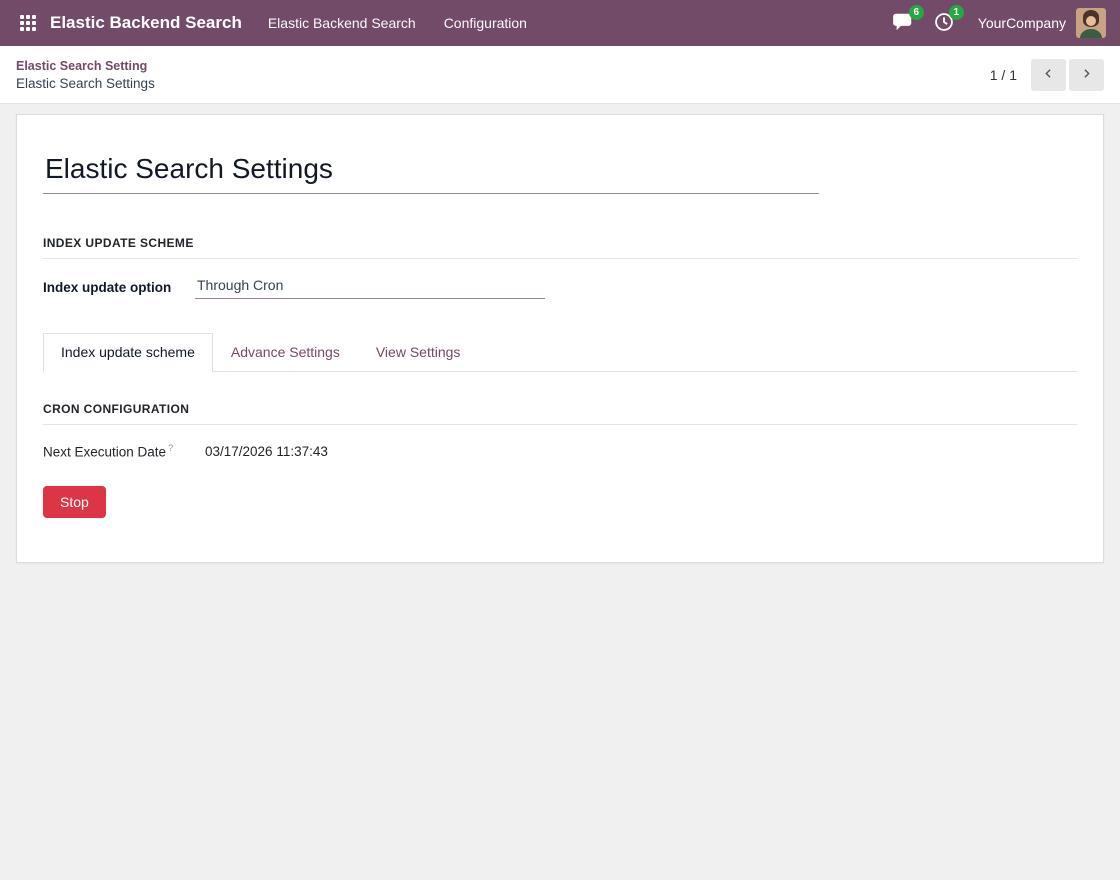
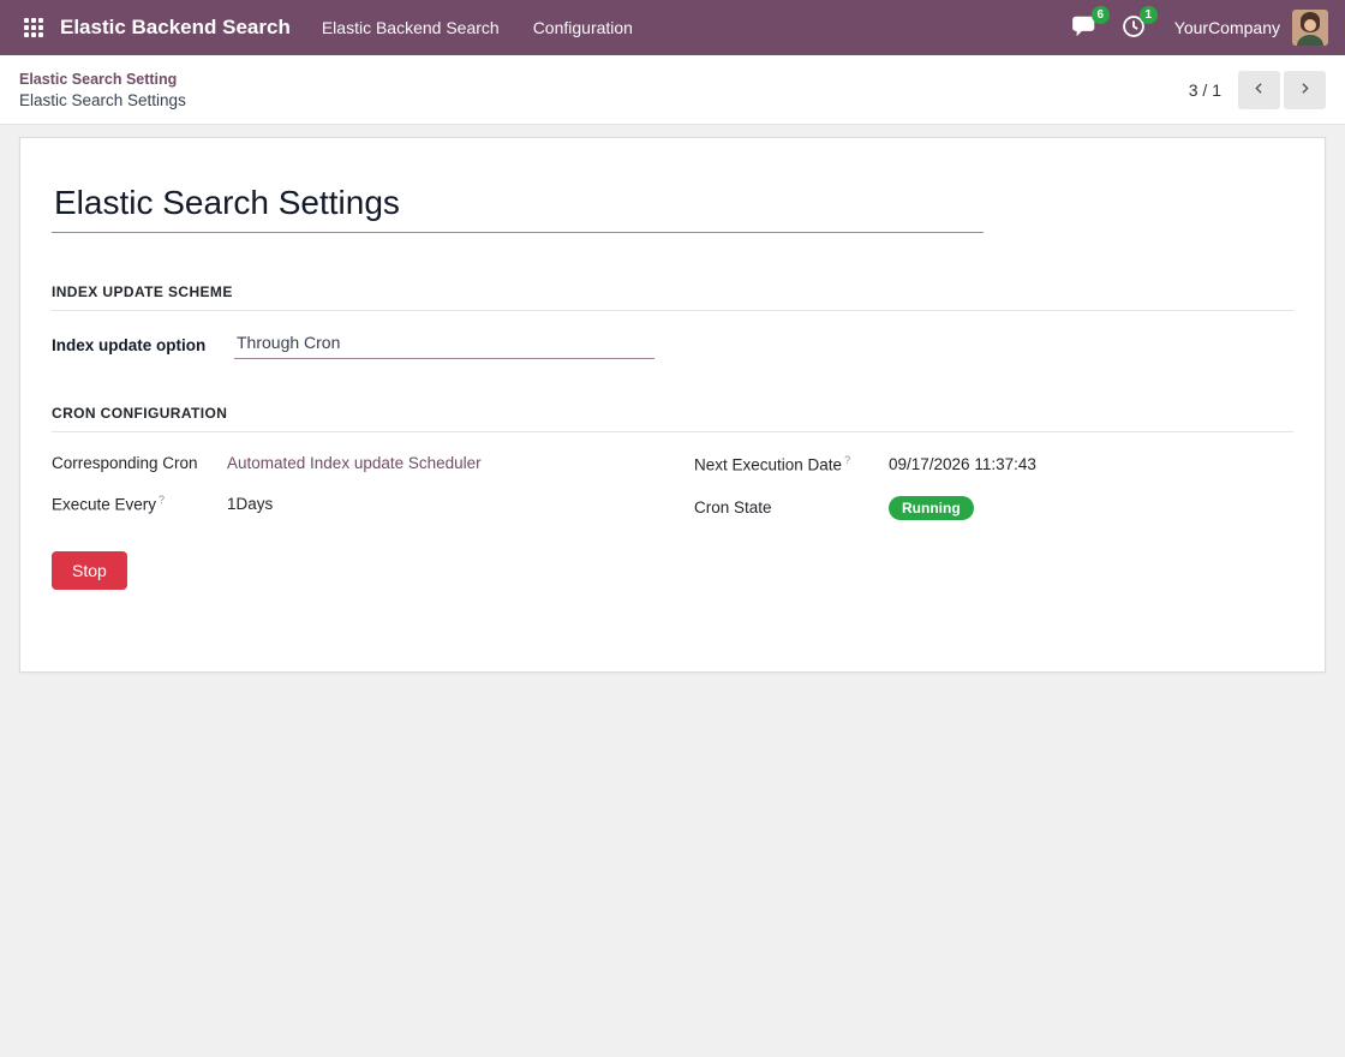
  Elastic Backend Search
  Elastic Backend Search
  Configuration
  6
  1
  YourCompany
  Elastic Search Setting
  Elastic Search Settings
- 1 / 1
+ 3 / 1
  Elastic Search Settings
  INDEX UPDATE SCHEME
  Index update option
  Through Cron
- Index update scheme
- Advance Settings
- View Settings
  CRON CONFIGURATION
+ Corresponding Cron
+ Automated Index update Scheduler
+ Execute Every ?
+ 1Days
  Next Execution Date ?
- 03/17/2026 11:37:43
+ 09/17/2026 11:37:43
+ Cron State
+ Running
  Stop
